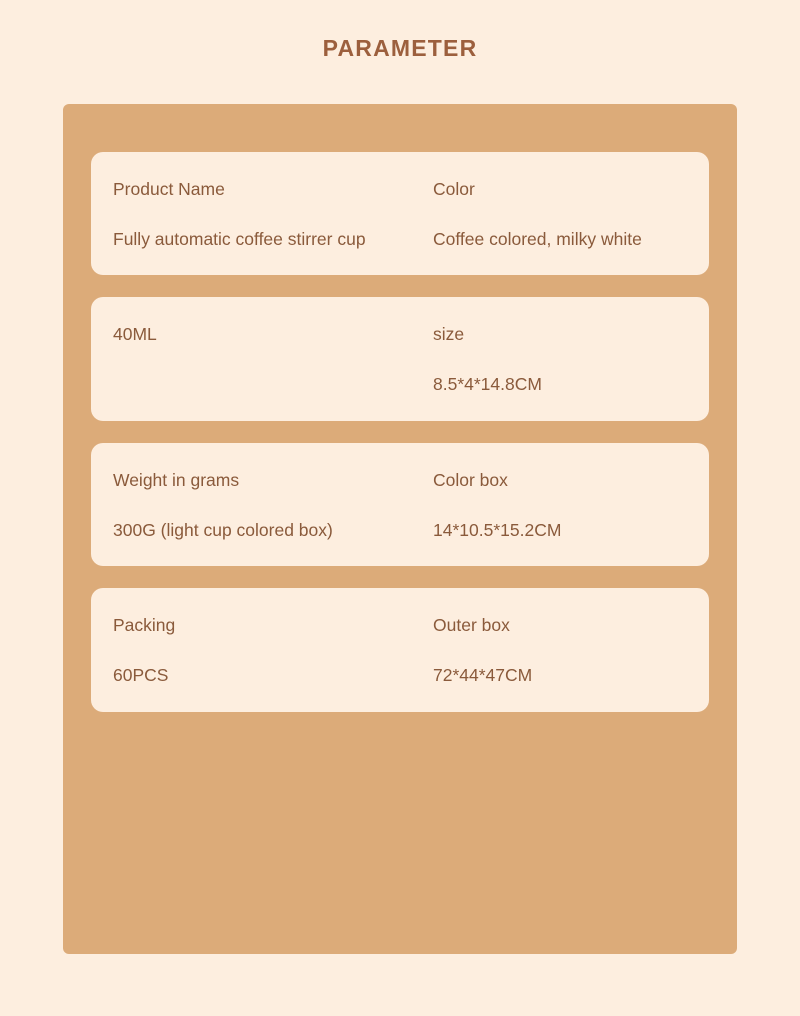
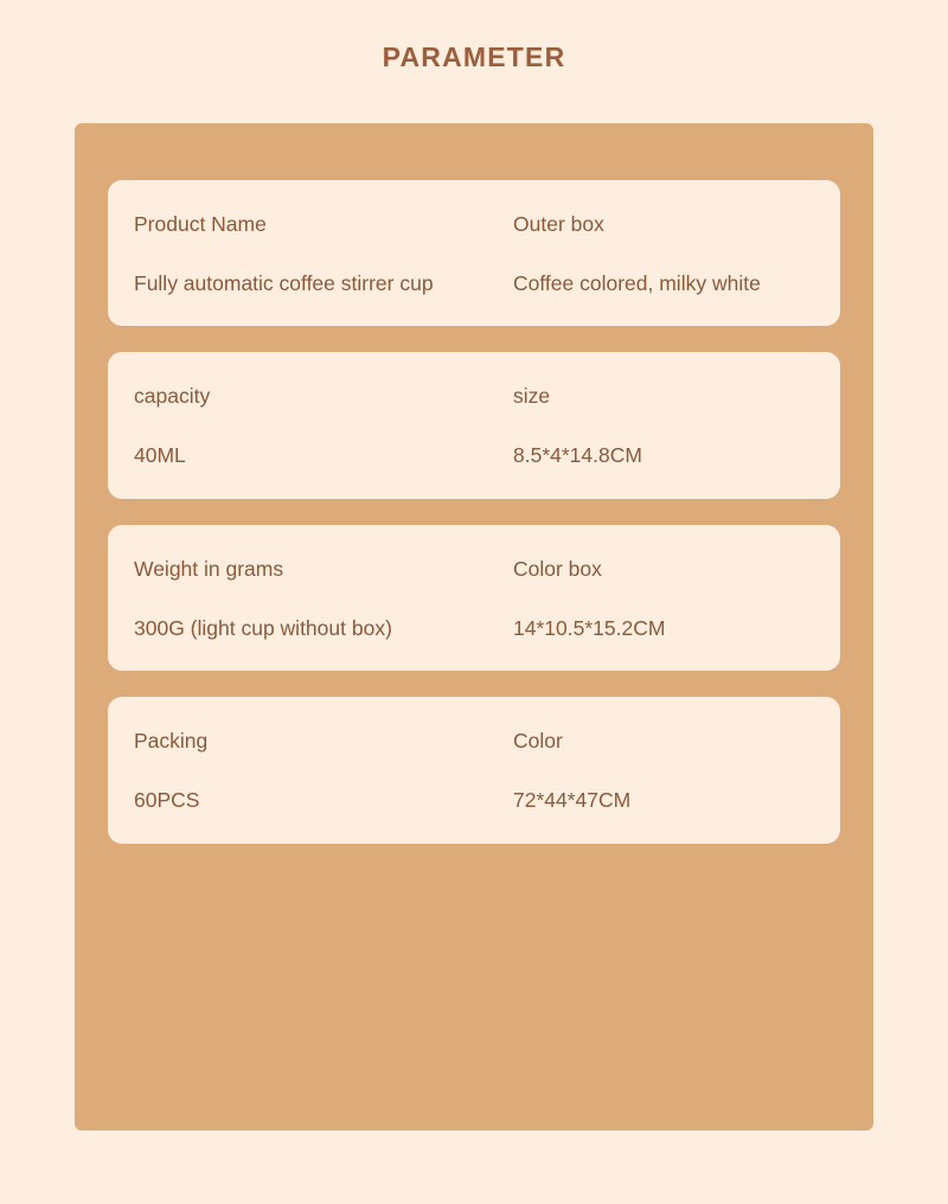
  PARAMETER
  Product Name
  Fully automatic coffee stirrer cup
- Color
+ Outer box
  Coffee colored, milky white
+ capacity
  40ML
  size
  8.5*4*14.8CM
  Weight in grams
- 300G (light cup colored box)
+ 300G (light cup without box)
  Color box
  14*10.5*15.2CM
  Packing
  60PCS
- Outer box
+ Color
  72*44*47CM
